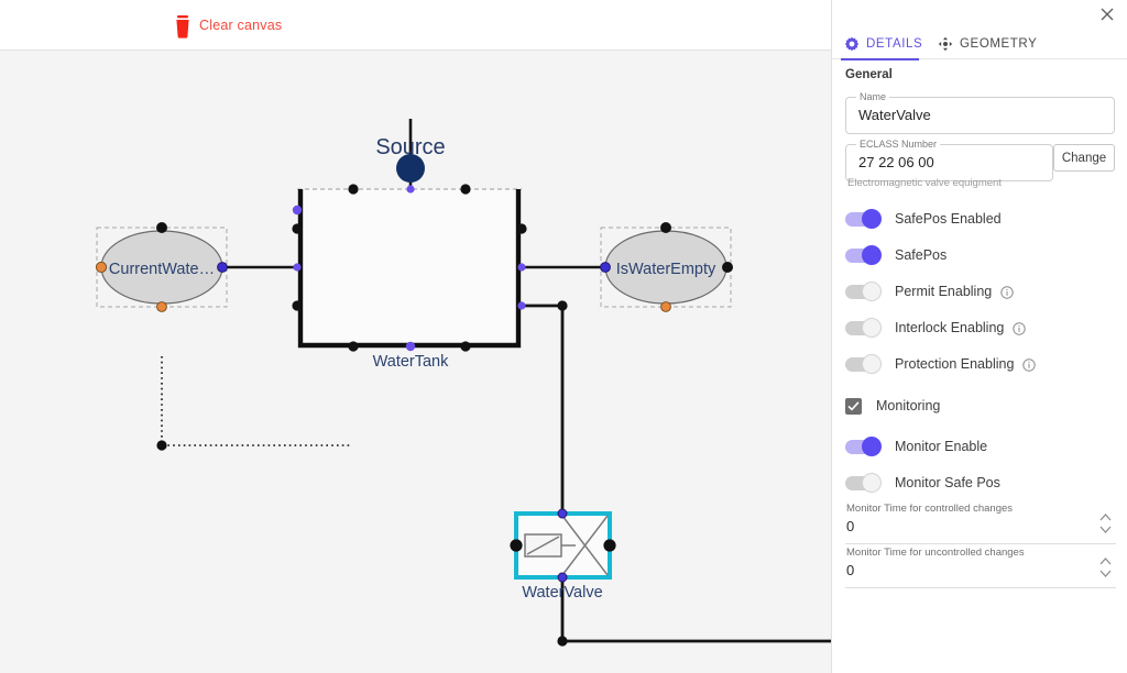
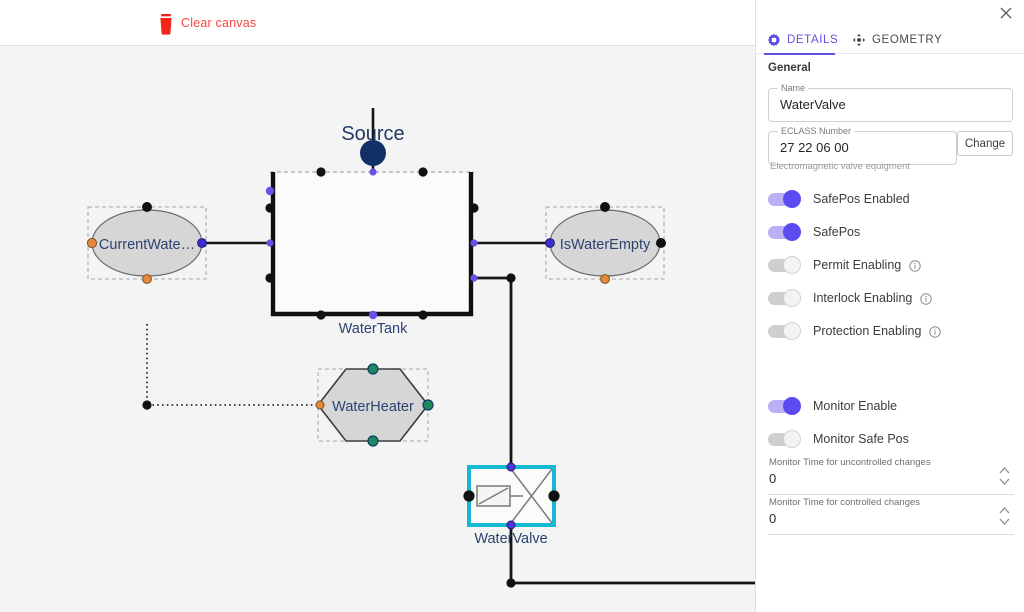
  Clear canvas
  Source
  WaterTank
  CurrentWate…
  IsWaterEmpty
+ WaterHeater
  WaterValve
  DETAILS
  GEOMETRY
  General
  Name
  WaterValve
  ECLASS Number
  27 22 06 00
  Change
  Electromagnetic valve equigment
  SafePos Enabled
  SafePos
  Permit Enabling
  Interlock Enabling
  Protection Enabling
- Monitoring
  Monitor Enable
  Monitor Safe Pos
- Monitor Time for controlled changes
+ Monitor Time for uncontrolled changes
  0
- Monitor Time for uncontrolled changes
+ Monitor Time for controlled changes
  0
